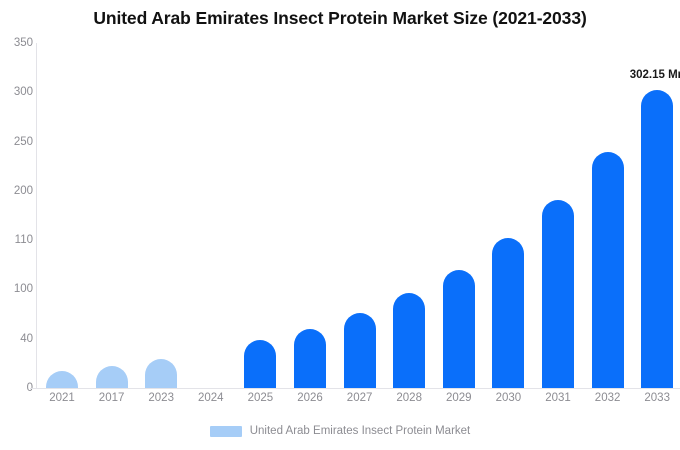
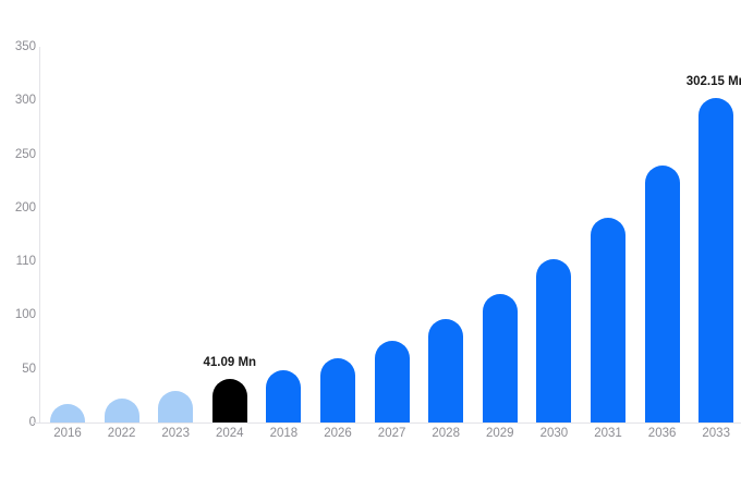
- United Arab Emirates Insect Protein Market Size (2021-2033)
- 40
+ 50
  100
  110
  200
  250
  300
  350
+ 41.09 Mn
  302.15 M
- 2021
+ 2016
- 2017
+ 2022
  2023
  2024
- 2025
+ 2018
  2026
  2027
  2028
  2029
  2030
  2031
- 2032
+ 2036
  2033
- United Arab Emirates Insect Protein Market
